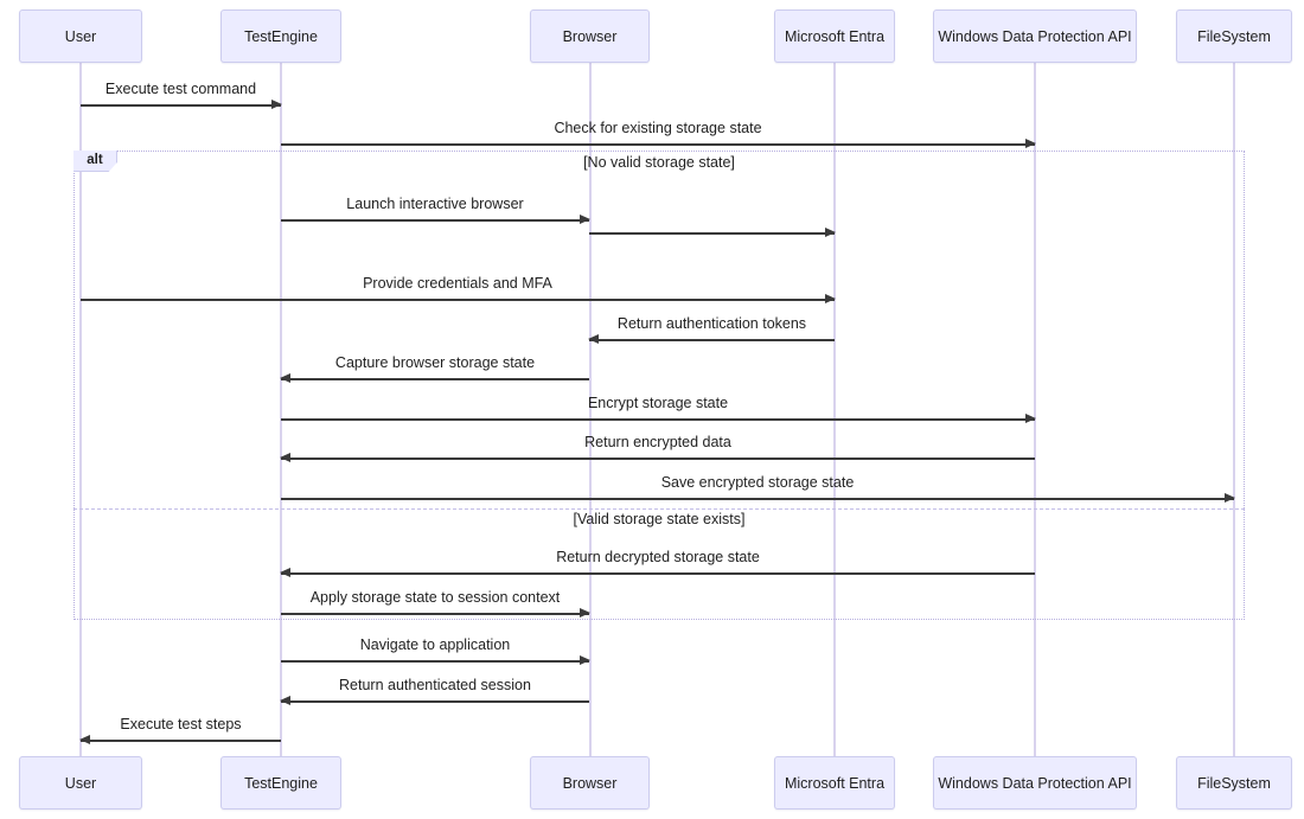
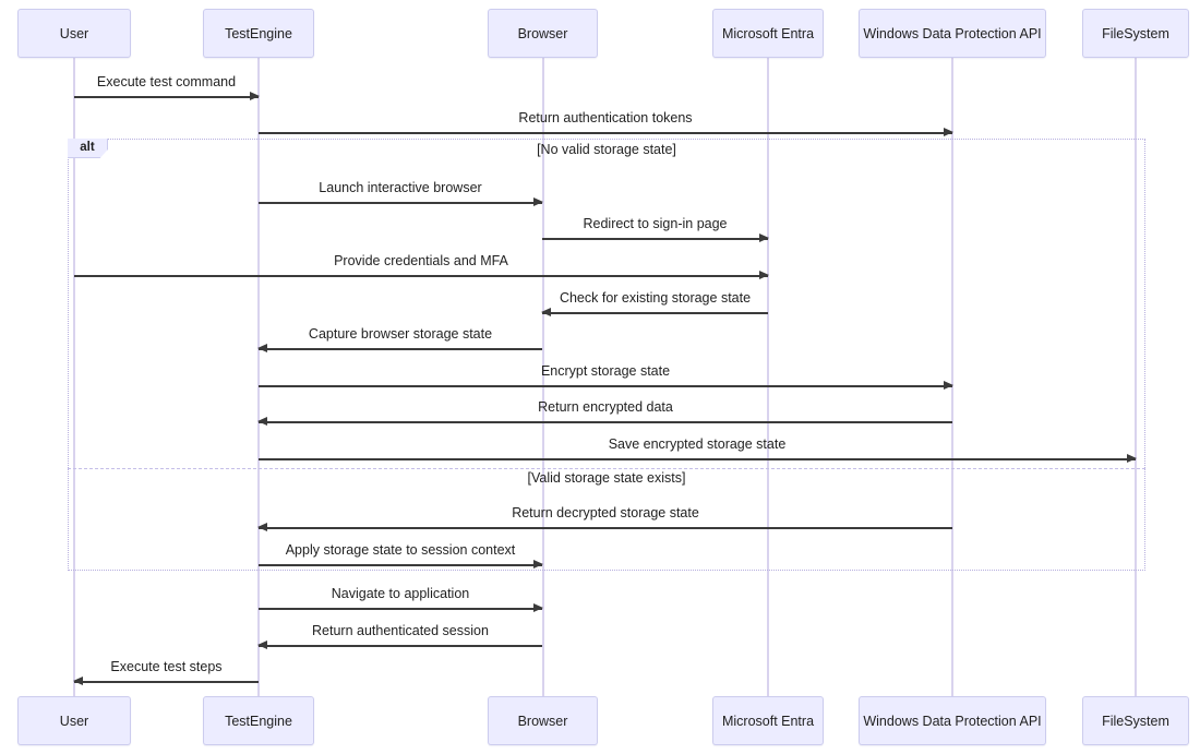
  User
  TestEngine
  Browser
  Microsoft Entra
  Windows Data Protection API
  FileSystem
  alt
  [No valid storage state]
  [Valid storage state exists]
  Execute test command
- Check for existing storage state
+ Return authentication tokens
  Launch interactive browser
+ Redirect to sign-in page
  Provide credentials and MFA
- Return authentication tokens
+ Check for existing storage state
  Capture browser storage state
  Encrypt storage state
  Return encrypted data
  Save encrypted storage state
  Return decrypted storage state
  Apply storage state to session context
  Navigate to application
  Return authenticated session
  Execute test steps
  User
  TestEngine
  Browser
  Microsoft Entra
  Windows Data Protection API
  FileSystem
